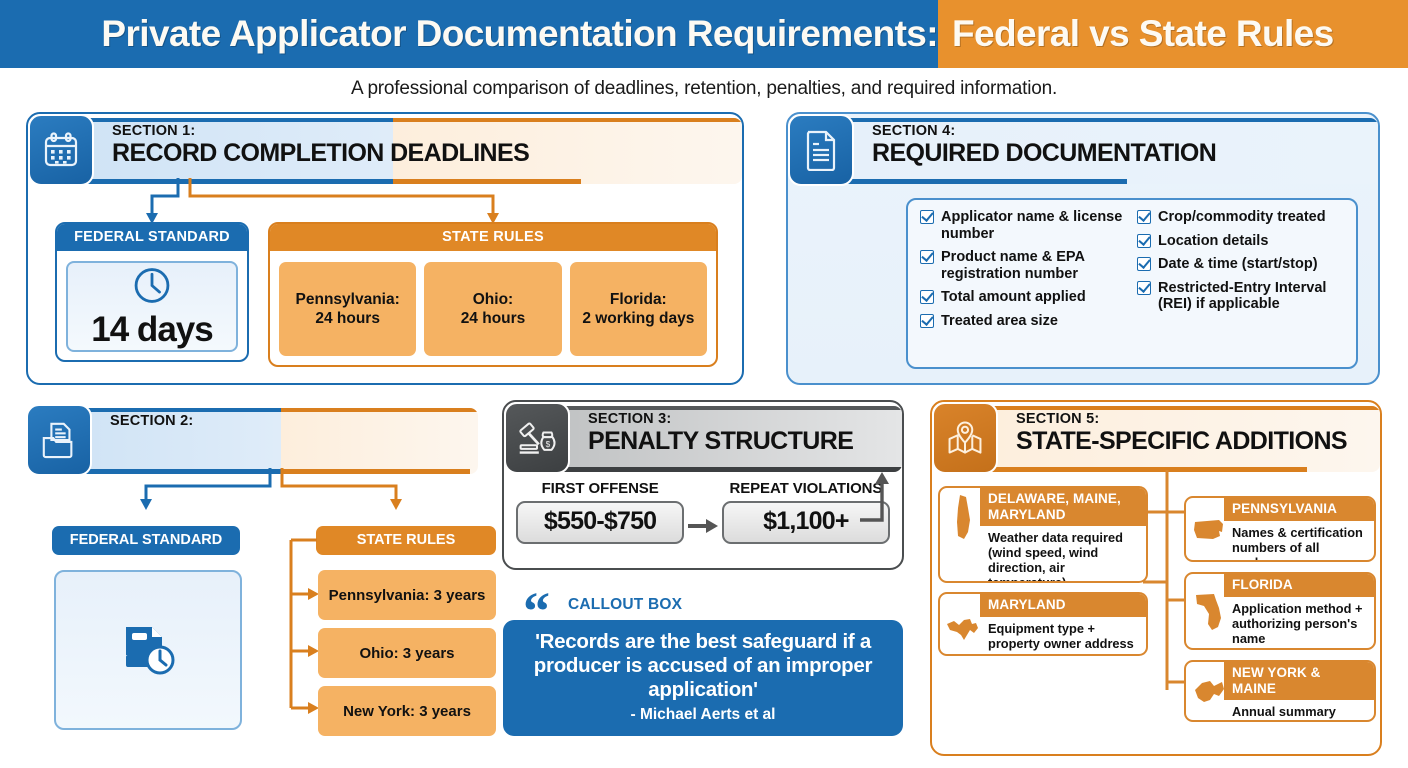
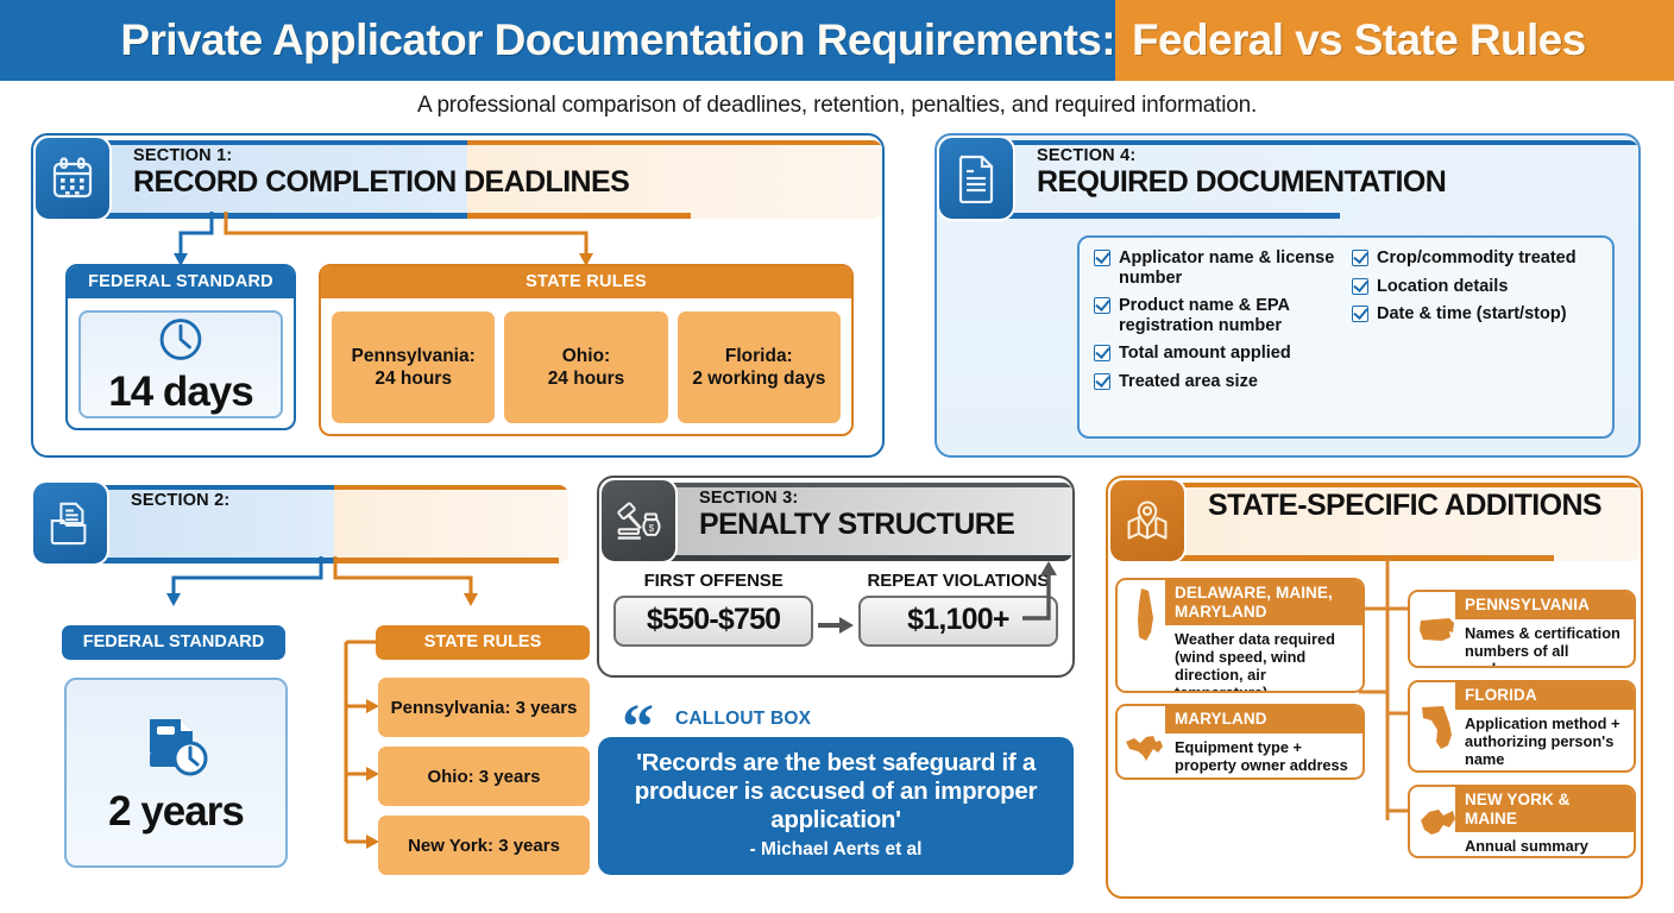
  Private Applicator Documentation Requirements:
  Federal vs State Rules
  A professional comparison of deadlines, retention, penalties, and required information.
  SECTION 1:
  RECORD COMPLETION DEADLINES
  FEDERAL STANDARD
  14 days
  STATE RULES
  Pennsylvania:
  24 hours
  Ohio:
  24 hours
  Florida:
  2 working days
  SECTION 4:
  REQUIRED DOCUMENTATION
  Applicator name & license number
  Product name & EPA registration number
  Total amount applied
  Treated area size
  Crop/commodity treated
  Location details
  Date & time (start/stop)
- Restricted-Entry Interval (REI) if applicable
  SECTION 2:
  FEDERAL STANDARD
+ 2 years
  STATE RULES
  Pennsylvania: 3 years
  Ohio: 3 years
  New York: 3 years
  $
  SECTION 3:
  PENALTY STRUCTURE
  FIRST OFFENSE
  $550-$750
  REPEAT VIOLATIONS
  $1,100+
  “
  CALLOUT BOX
  'Records are the best safeguard if a producer is accused of an improper application'
  - Michael Aerts et al
- SECTION 5:
  STATE-SPECIFIC ADDITIONS
  DELAWARE, MAINE, MARYLAND
  Weather data required (wind speed, wind direction, air
  MARYLAND
  Equipment type + property owner address
  PENNSYLVANIA
  Names & certification numbers of all
  FLORIDA
  Application method + authorizing person's name
  NEW YORK & MAINE
